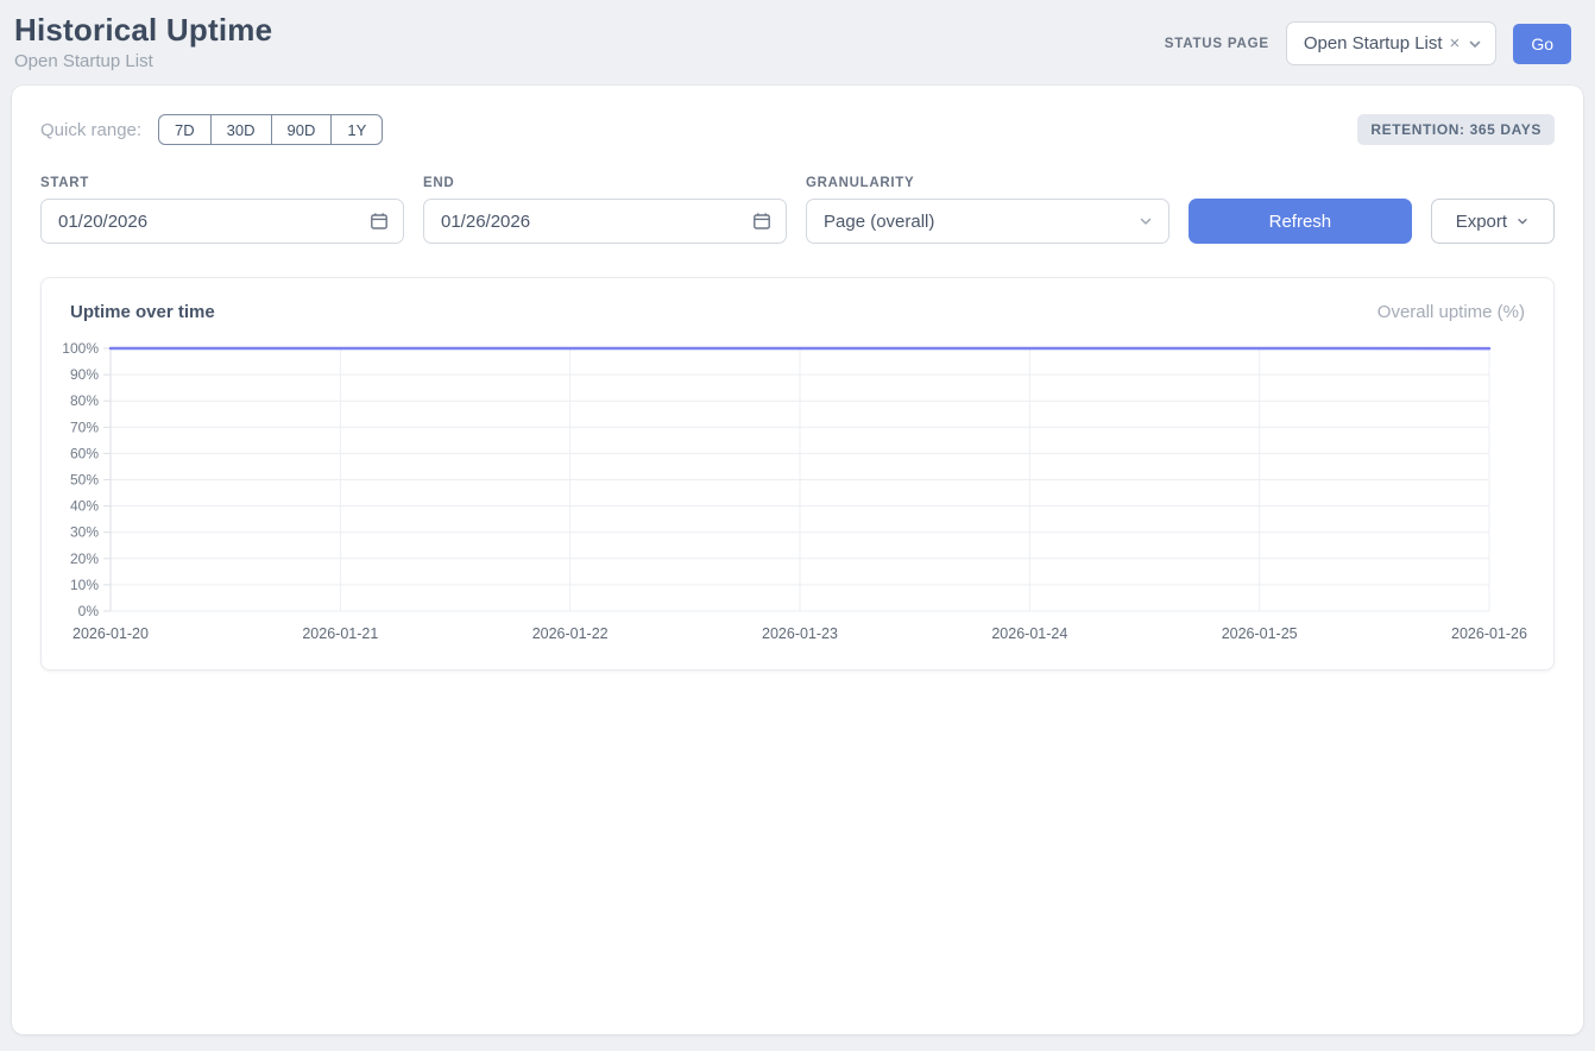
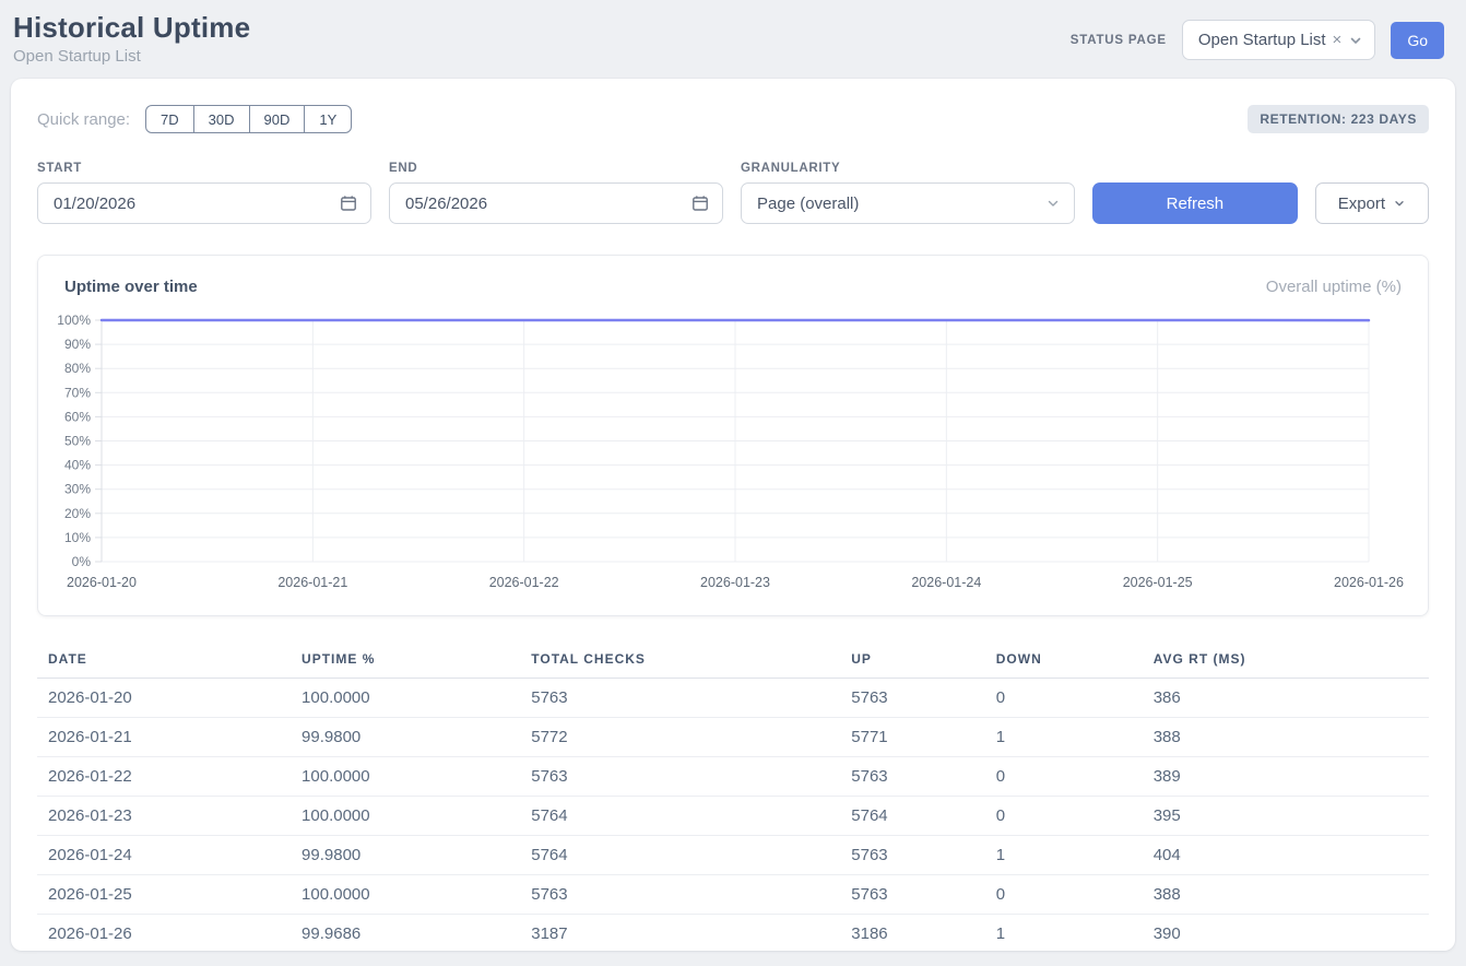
  Historical Uptime
  Open Startup List
  STATUS PAGE
  Open Startup List
  ×
  Go
  Quick range:
  7D
  30D
  90D
  1Y
- RETENTION: 365 DAYS
+ RETENTION: 223 DAYS
  START
  01/20/2026
  END
- 01/26/2026
+ 05/26/2026
  GRANULARITY
  Page (overall)
  Refresh
  Export
  Uptime over time
  Overall uptime (%)
  0%
  10%
  20%
  30%
  40%
  50%
  60%
  70%
  80%
  90%
  100%
  2026-01-20
  2026-01-21
  2026-01-22
  2026-01-23
  2026-01-24
  2026-01-25
  2026-01-26
+ DATE	UPTIME %	TOTAL CHECKS	UP	DOWN	AVG RT (MS)
+ 2026-01-20	100.0000	5763	5763	0	386
+ 2026-01-21	99.9800	5772	5771	1	388
+ 2026-01-22	100.0000	5763	5763	0	389
+ 2026-01-23	100.0000	5764	5764	0	395
+ 2026-01-24	99.9800	5764	5763	1	404
+ 2026-01-25	100.0000	5763	5763	0	388
+ 2026-01-26	99.9686	3187	3186	1	390
